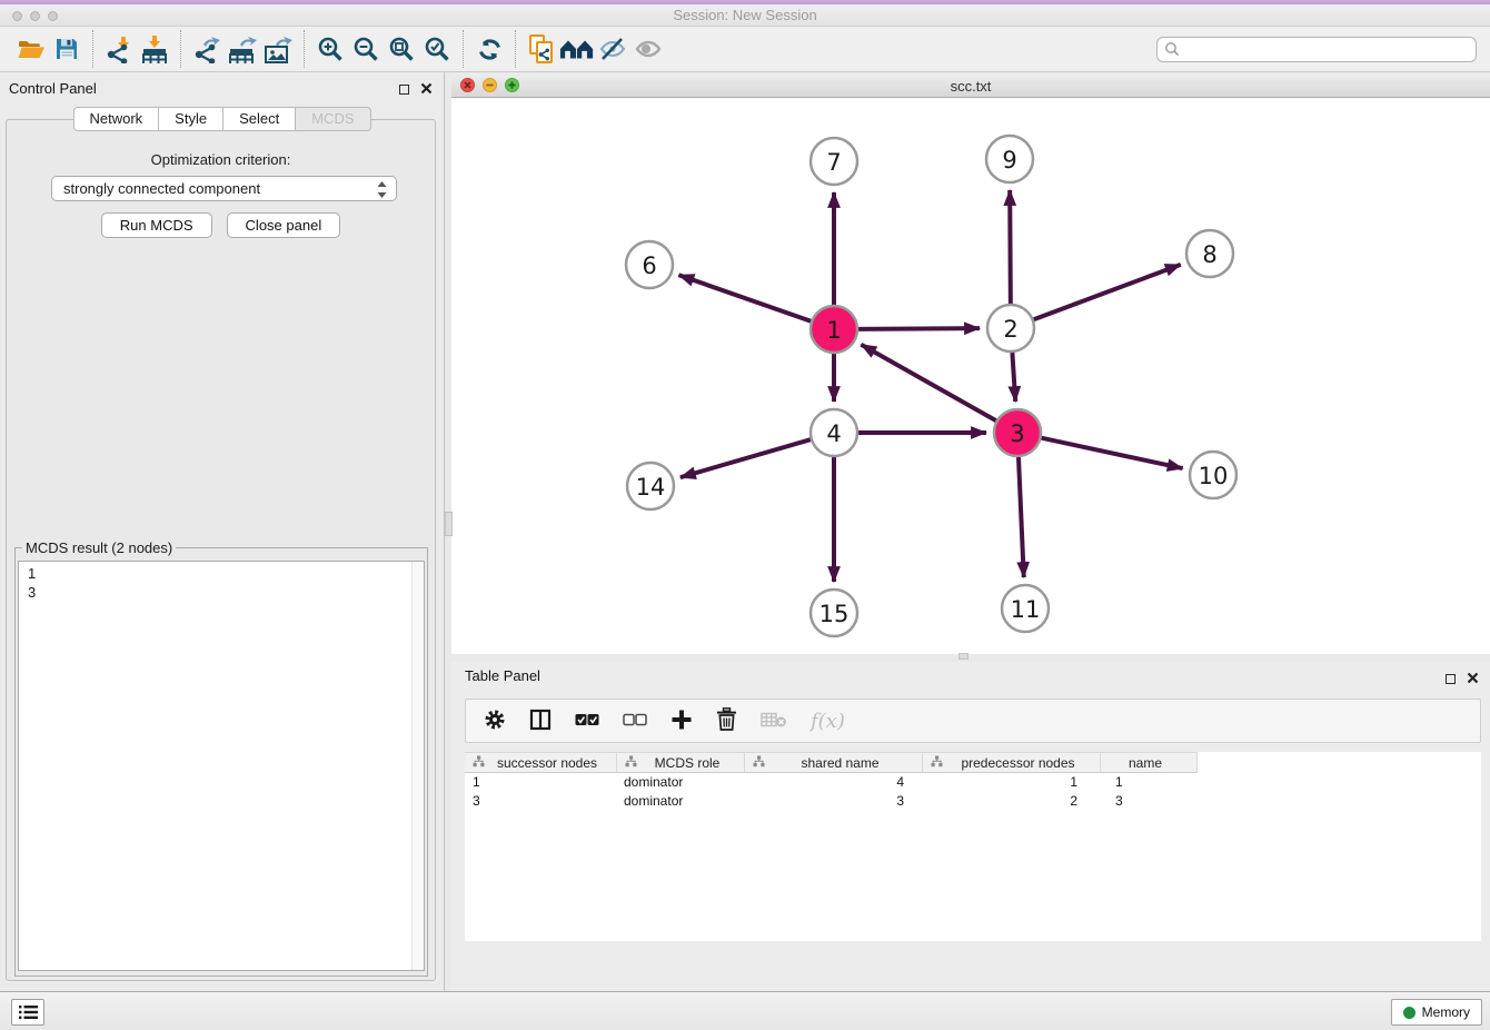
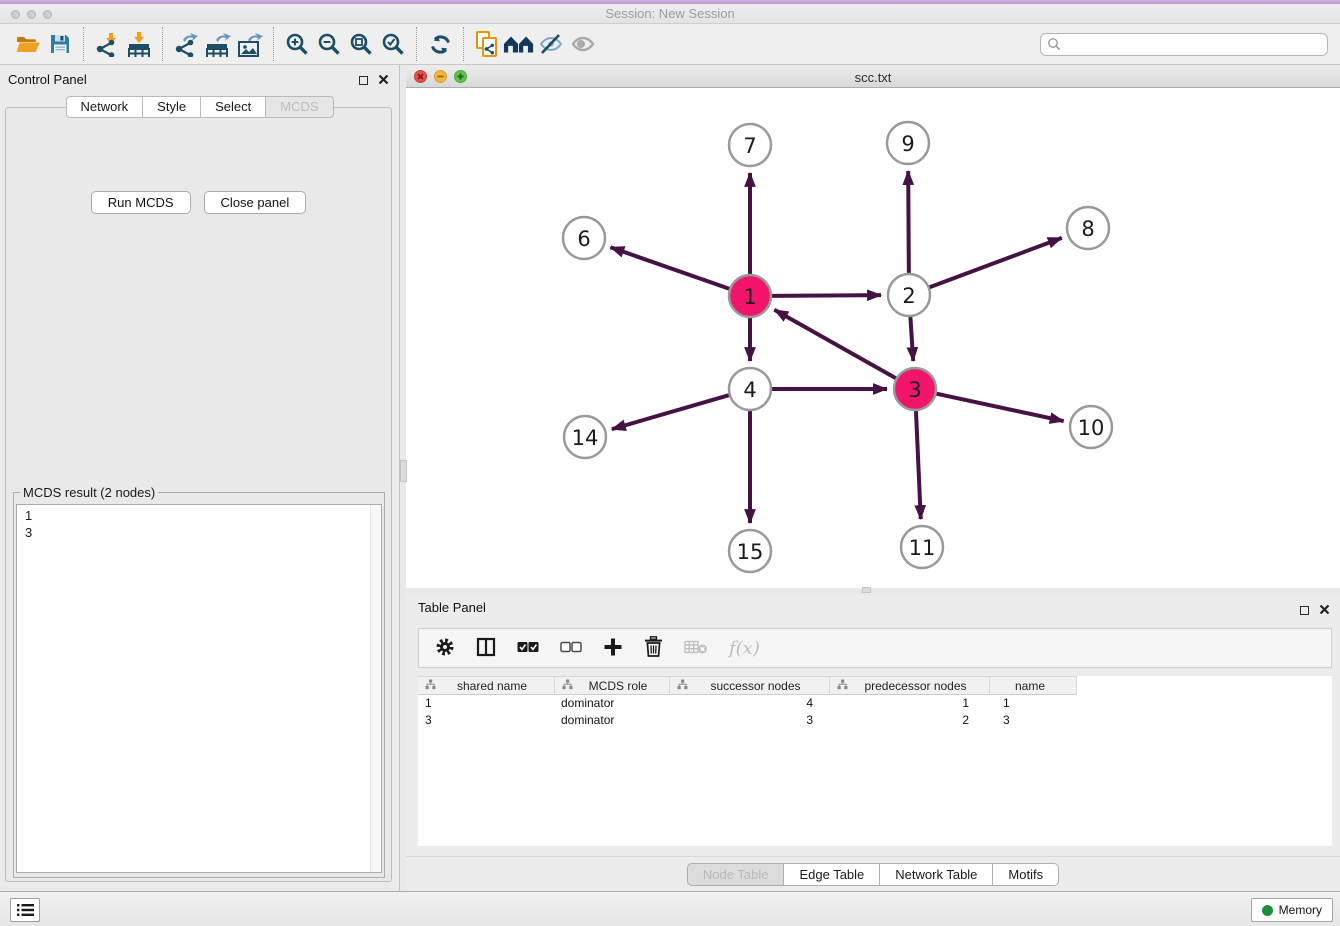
  Session: New Session
  Control Panel
  Network
  Style
  Select
  MCDS
- Optimization criterion:
- strongly connected component
  Run MCDS
  Close panel
  MCDS result (2 nodes)
  1
  3
  scc.txt
  7
  9
  6
  8
  1
  2
  4
  3
  14
  10
  15
  11
  Table Panel
  f(x)
- successor nodes
+ shared name
  MCDS role
- shared name
+ successor nodes
  predecessor nodes
  name
  1
  dominator
  4
  1
  1
  3
  dominator
  3
  2
  3
+ Node Table
+ Edge Table
+ Network Table
+ Motifs
  Memory
